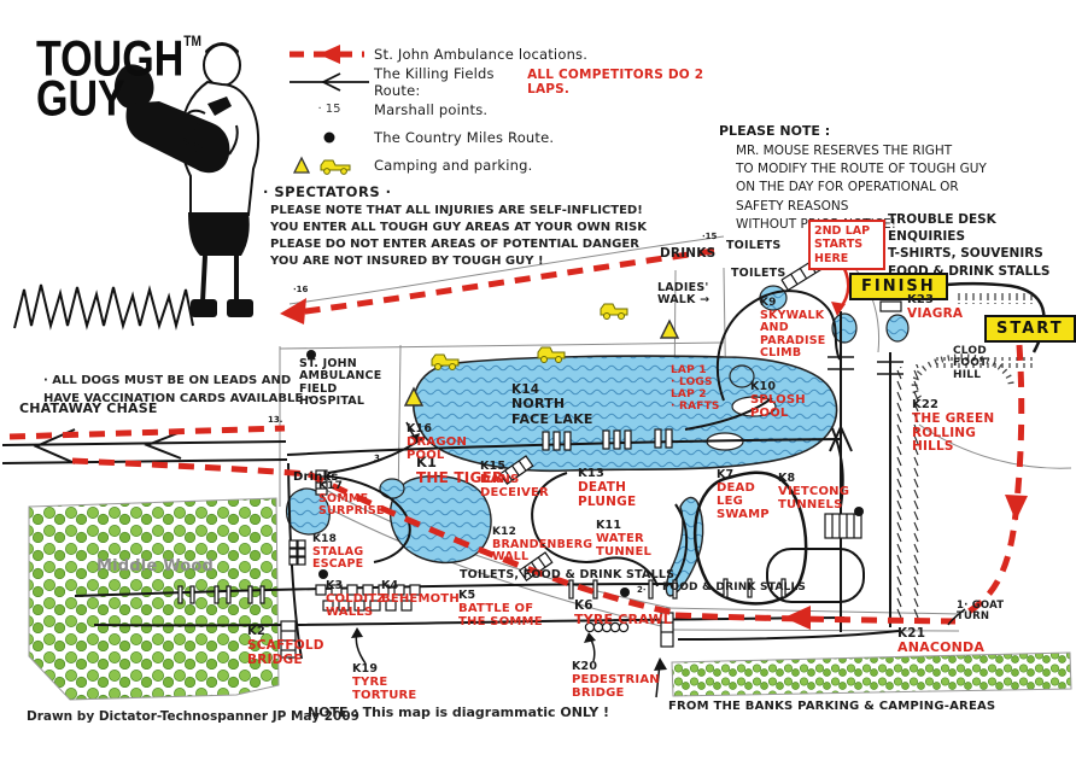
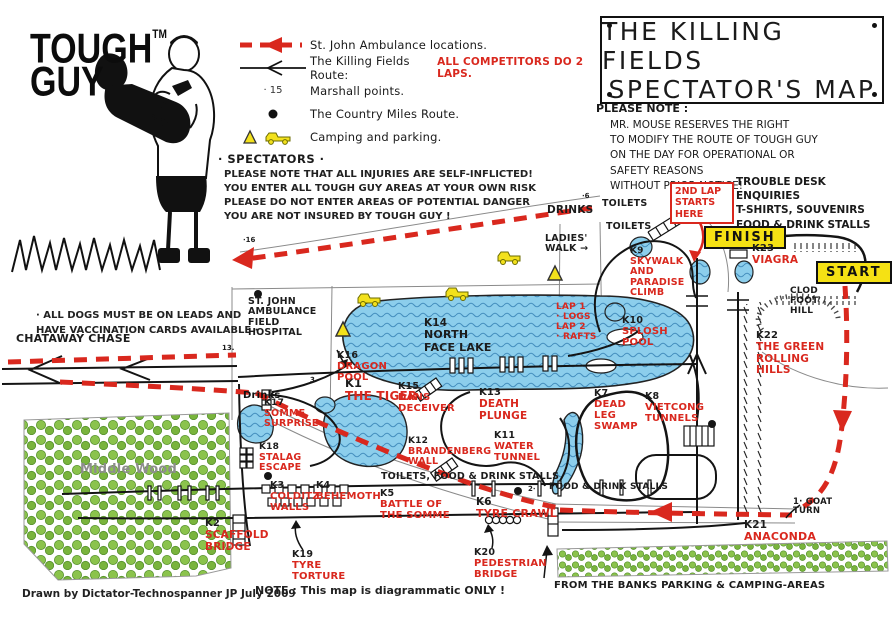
  TOUGHTM
  GUY
  St. John Ambulance locations.
  The Killing Fields Route:
  ALL COMPETITORS DO 2 LAPS.
  · 15
  Marshall points.
  The Country Miles Route.
  Camping and parking.
+ THE KILLING FIELDS
+ SPECTATOR'S MAP
  PLEASE NOTE :
  MR. MOUSE RESERVES THE RIGHT
  TO MODIFY THE ROUTE OF TOUGH GUY
  ON THE DAY FOR OPERATIONAL OR
  SAFETY REASONS
  TROUBLE DESK
  ENQUIRIES
  T-SHIRTS, SOUVENIRS
  FOOD & DRINK STALLS
  · SPECTATORS ·
  PLEASE NOTE THAT ALL INJURIES ARE SELF-INFLICTED!
  YOU ENTER ALL TOUGH GUY AREAS AT YOUR OWN RISK
  PLEASE DO NOT ENTER AREAS OF POTENTIAL DANGER
  YOU ARE NOT INSURED BY TOUGH GUY !
  · ALL DOGS MUST BE ON LEADS AND
  HAVE VACCINATION CARDS AVAILABLE ·
- Drawn by Dictator-Technospanner JP May 2009
+ Drawn by Dictator-Technospanner JP July 2009
  NOTE : This map is diagrammatic ONLY !
  FINISH
  START
  2ND LAP
  STARTS
  HERE
  K1
  THE TIGER
  K2
  SCAFFOLD
  BRIDGE
  K3
  COLDITZ
  WALLS
  K4
  BEHEMOTH
  K5
  BATTLE OF
  THE SOMME
  K6
  TYRE CRAWL
  K7
  DEAD
  LEG
  SWAMP
  K8
  VIETCONG
  TUNNELS
  K9
  SKYWALK
  AND
  PARADISE
  CLIMB
  K10
  SPLOSH
  POOL
  K11
  WATER
  TUNNEL
  K12
  BRANDENBERG
  WALL
  K13
  DEATH
  PLUNGE
  K14
  NORTH
  FACE LAKE
  K15
  DANS
  DECEIVER
  K16
  DRAGON
  POOL
  K17
  SOMME
  SURPRISE
  K18
  STALAG
  ESCAPE
  K19
  TYRE
  TORTURE
  K20
  PEDESTRIAN
  BRIDGE
  K21
  ANACONDA
  K22
  THE GREEN
  ROLLING
  HILLS
  K23
  VIAGRA
  LAP 1
  · LOGS
  LAP 2
  · RAFTS
  CHATAWAY CHASE
  Middle Wood
  ST. JOHN
  AMBULANCE
  FIELD
  HOSPITAL
  Drinks
  DRINKS
  TOILETS
  TOILETS
  LADIES'
  WALK →
  CLOD
  FOOT
  HILL
  1· GOAT
  TURN
  TOILETS, FOOD & DRINK STALLS
  FOOD & DRINK STALLS
  FROM THE BANKS PARKING & CAMPING-AREAS
  ·16
  13.
- ·15
+ ·6
  2·
  3
